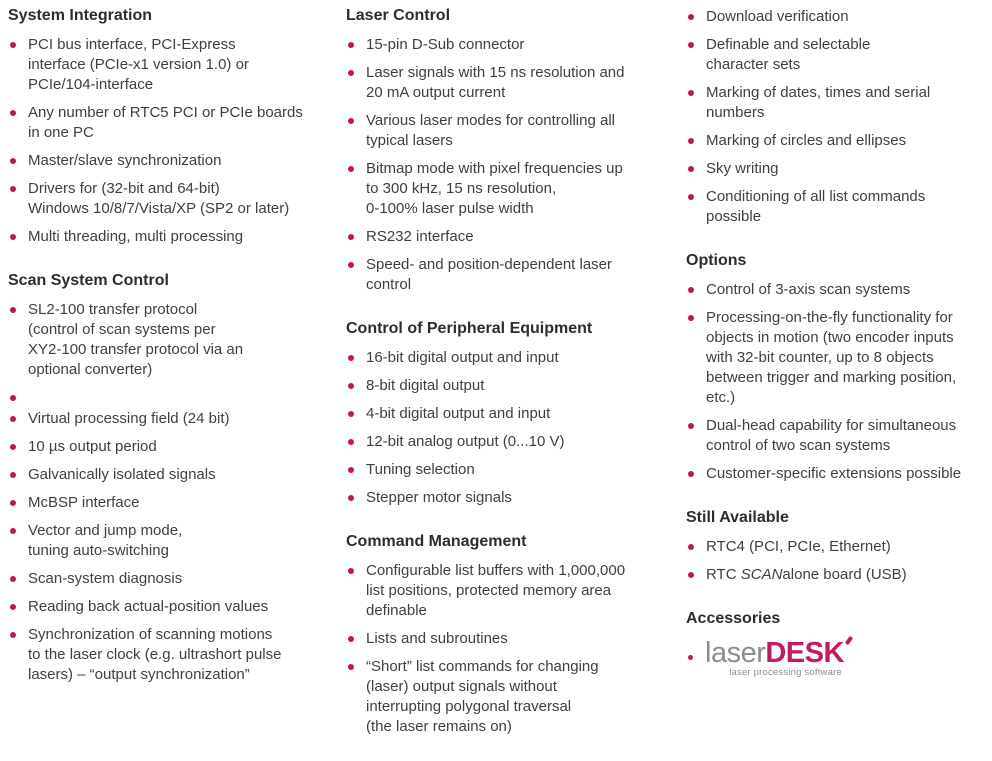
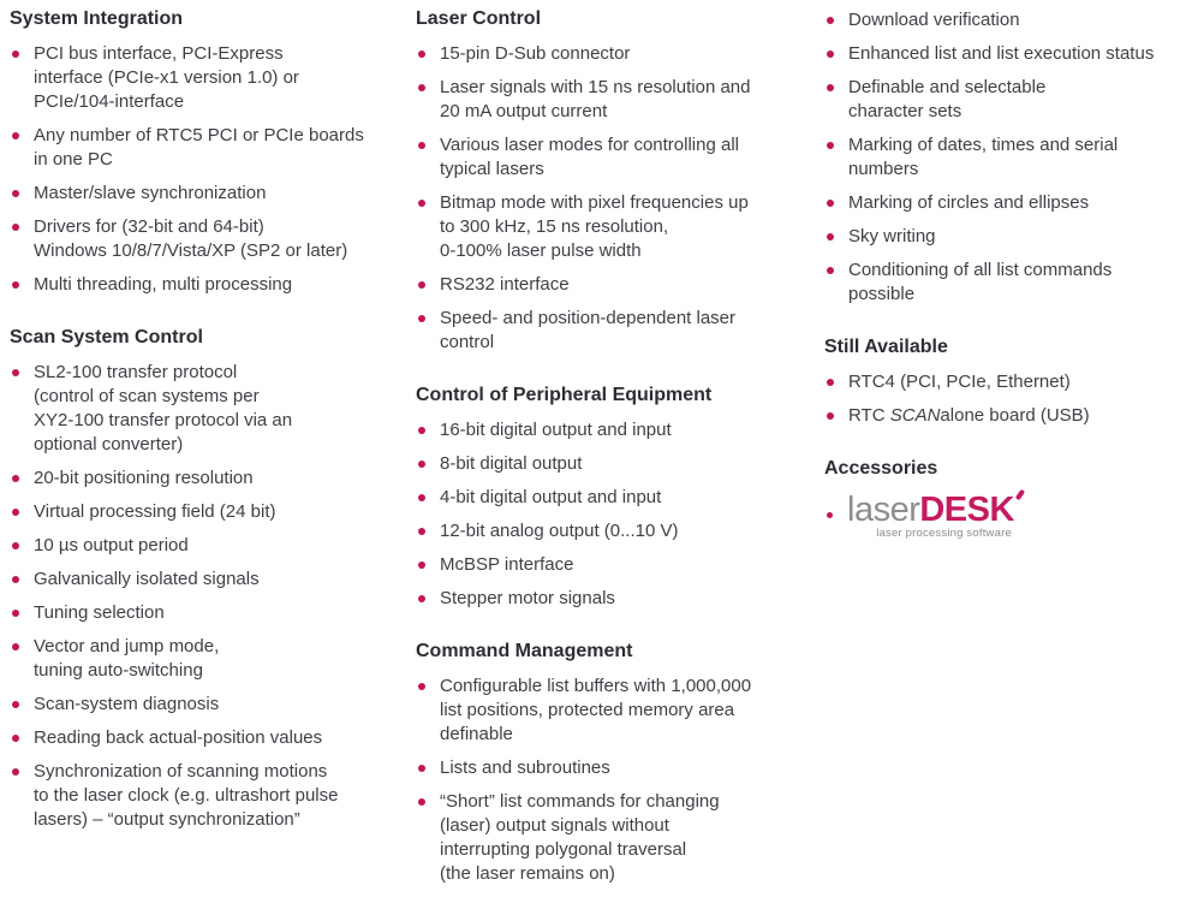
  System Integration
  PCI bus interface, PCI-Express
  interface (PCIe-x1 version 1.0) or
  PCIe/104-interface
  Any number of RTC5 PCI or PCIe boards
  in one PC
  Master/slave synchronization
  Drivers for (32-bit and 64-bit)
  Windows 10/8/7/Vista/XP (SP2 or later)
  Multi threading, multi processing
  Scan System Control
  SL2-100 transfer protocol
  (control of scan systems per
  XY2-100 transfer protocol via an
  optional converter)
+ 20-bit positioning resolution
  Virtual processing field (24 bit)
  10 µs output period
  Galvanically isolated signals
- McBSP interface
+ Tuning selection
  Vector and jump mode,
  tuning auto-switching
  Scan-system diagnosis
  Reading back actual-position values
  Synchronization of scanning motions
  to the laser clock (e.g. ultrashort pulse
  lasers) – “output synchronization”
  Laser Control
  15-pin D-Sub connector
  Laser signals with 15 ns resolution and
  20 mA output current
  Various laser modes for controlling all
  typical lasers
  Bitmap mode with pixel frequencies up
  to 300 kHz, 15 ns resolution,
  0-100% laser pulse width
  RS232 interface
  Speed- and position-dependent laser
  control
  Control of Peripheral Equipment
  16-bit digital output and input
  8-bit digital output
  4-bit digital output and input
  12-bit analog output (0...10 V)
- Tuning selection
+ McBSP interface
  Stepper motor signals
  Command Management
  Configurable list buffers with 1,000,000
  list positions, protected memory area
  definable
  Lists and subroutines
  “Short” list commands for changing
  (laser) output signals without
  interrupting polygonal traversal
  (the laser remains on)
  Download verification
+ Enhanced list and list execution status
  Definable and selectable
  character sets
  Marking of dates, times and serial
  numbers
  Marking of circles and ellipses
  Sky writing
  Conditioning of all list commands
  possible
- Options
- Control of 3-axis scan systems
- Processing-on-the-fly functionality for
- objects in motion (two encoder inputs
- with 32-bit counter, up to 8 objects
- between trigger and marking position,
- etc.)
- Dual-head capability for simultaneous
- control of two scan systems
- Customer-specific extensions possible
  Still Available
  RTC4 (PCI, PCIe, Ethernet)
  RTC SCANalone board (USB)
  Accessories
  laserDESK
  laser processing software
